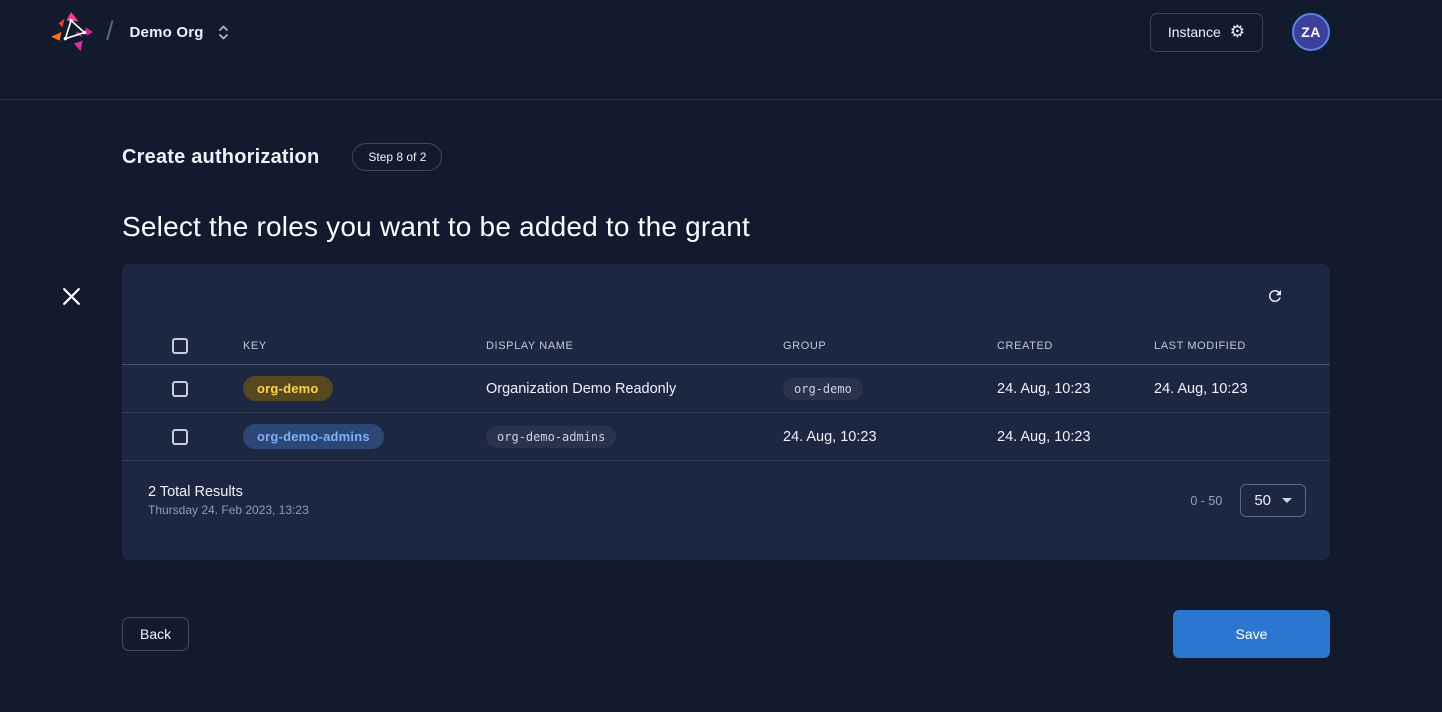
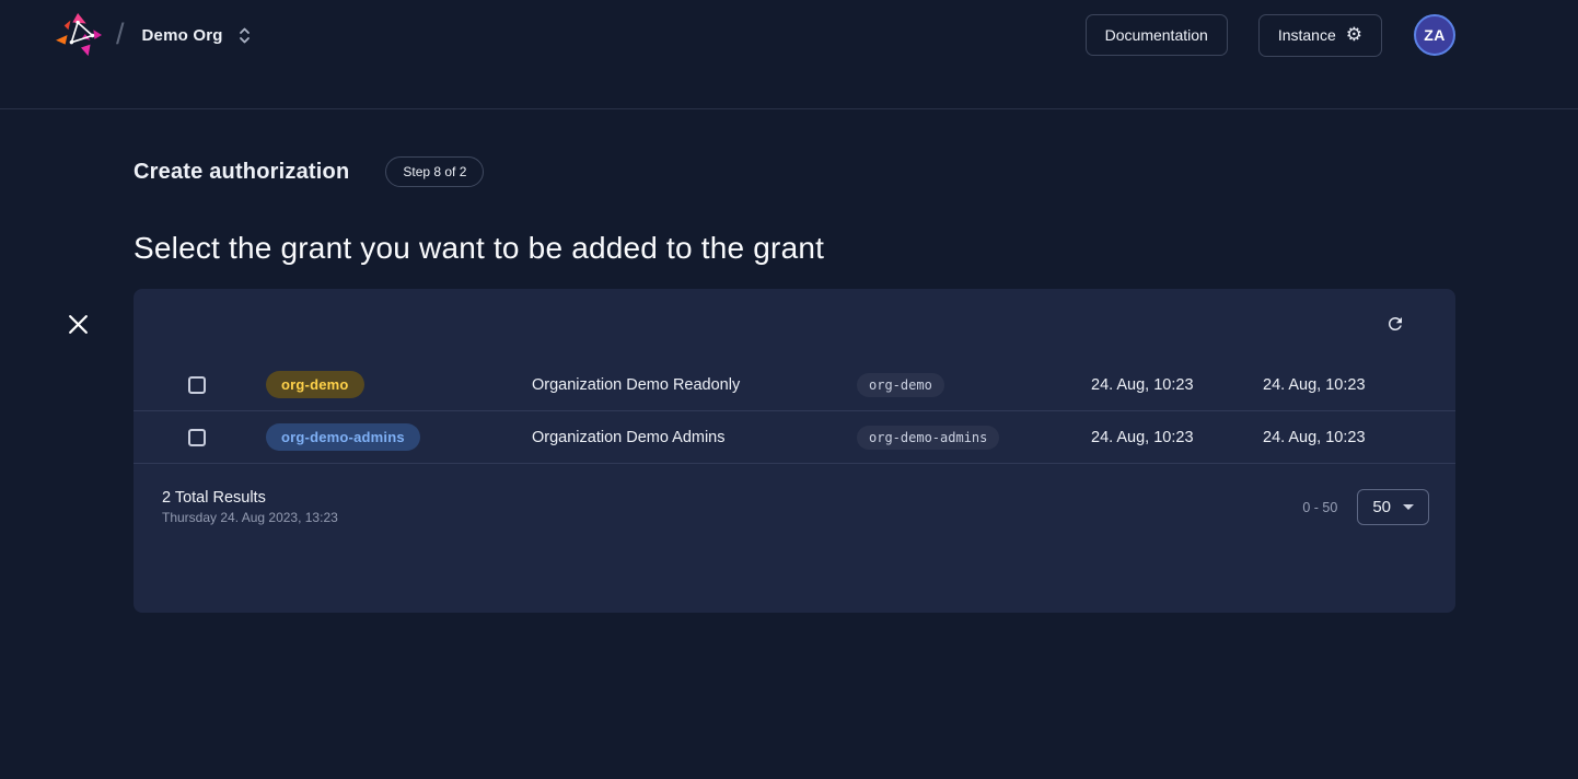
  /
  Demo Org
+ Documentation
  Instance
  ⚙
  ZA
  Create authorization
  Step 8 of 2
- Select the roles you want to be added to the grant
+ Select the grant you want to be added to the grant
- KEY
- DISPLAY NAME
- GROUP
- CREATED
- LAST MODIFIED
  org-demo
  Organization Demo Readonly
  org-demo
  24. Aug, 10:23
  24. Aug, 10:23
  org-demo-admins
+ Organization Demo Admins
  org-demo-admins
  24. Aug, 10:23
  24. Aug, 10:23
  2 Total Results
- Thursday 24. Feb 2023, 13:23
+ Thursday 24. Aug 2023, 13:23
  0 - 50
  50
- Back
- Save
